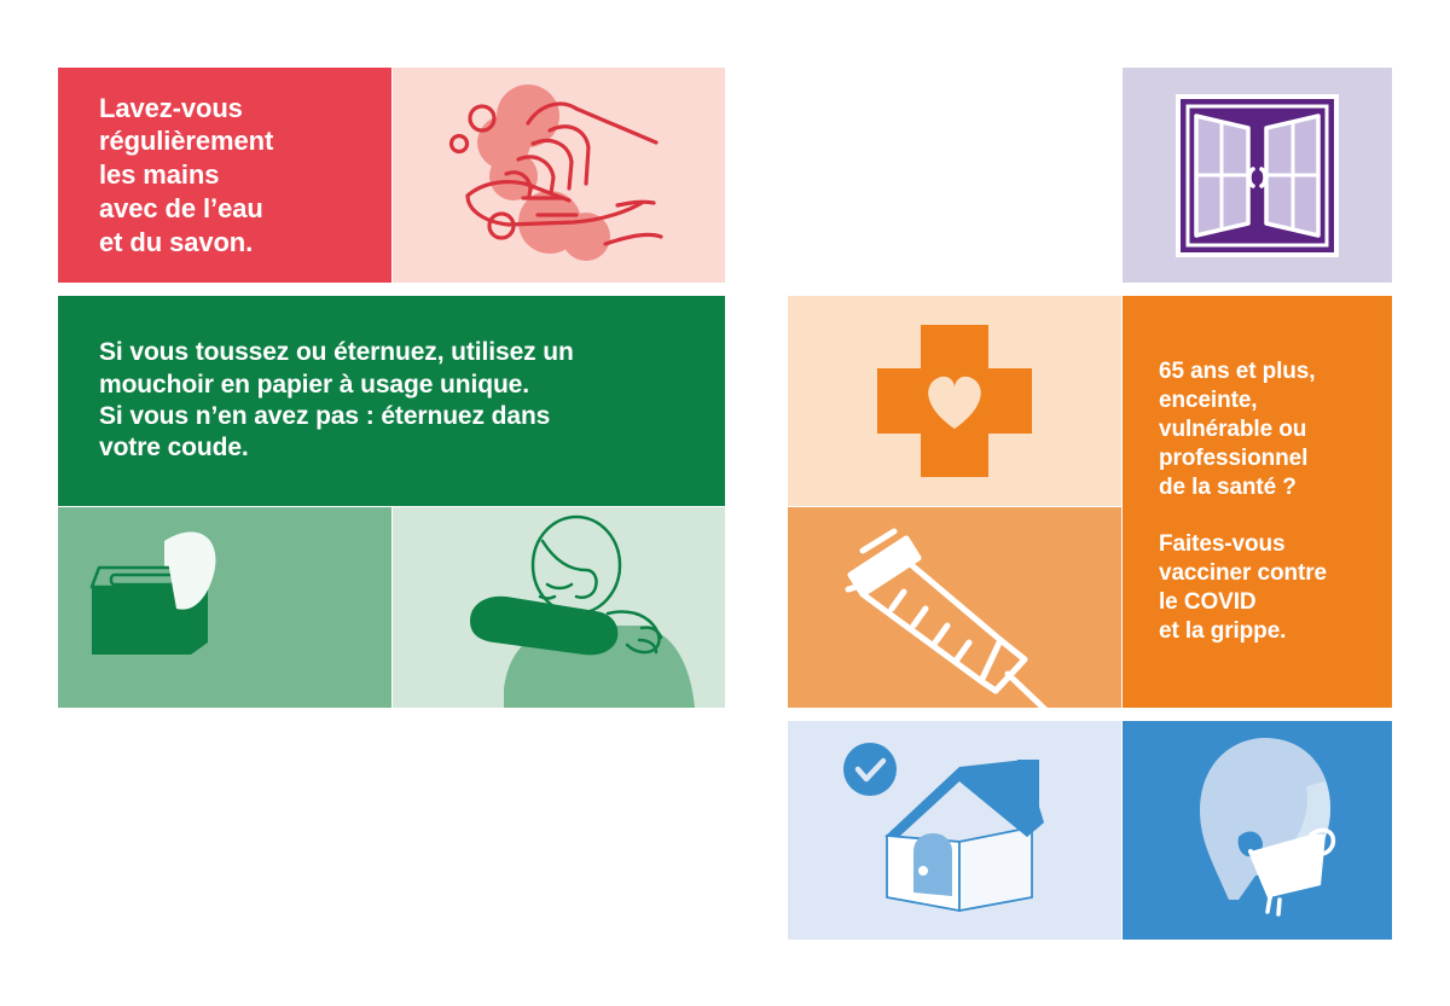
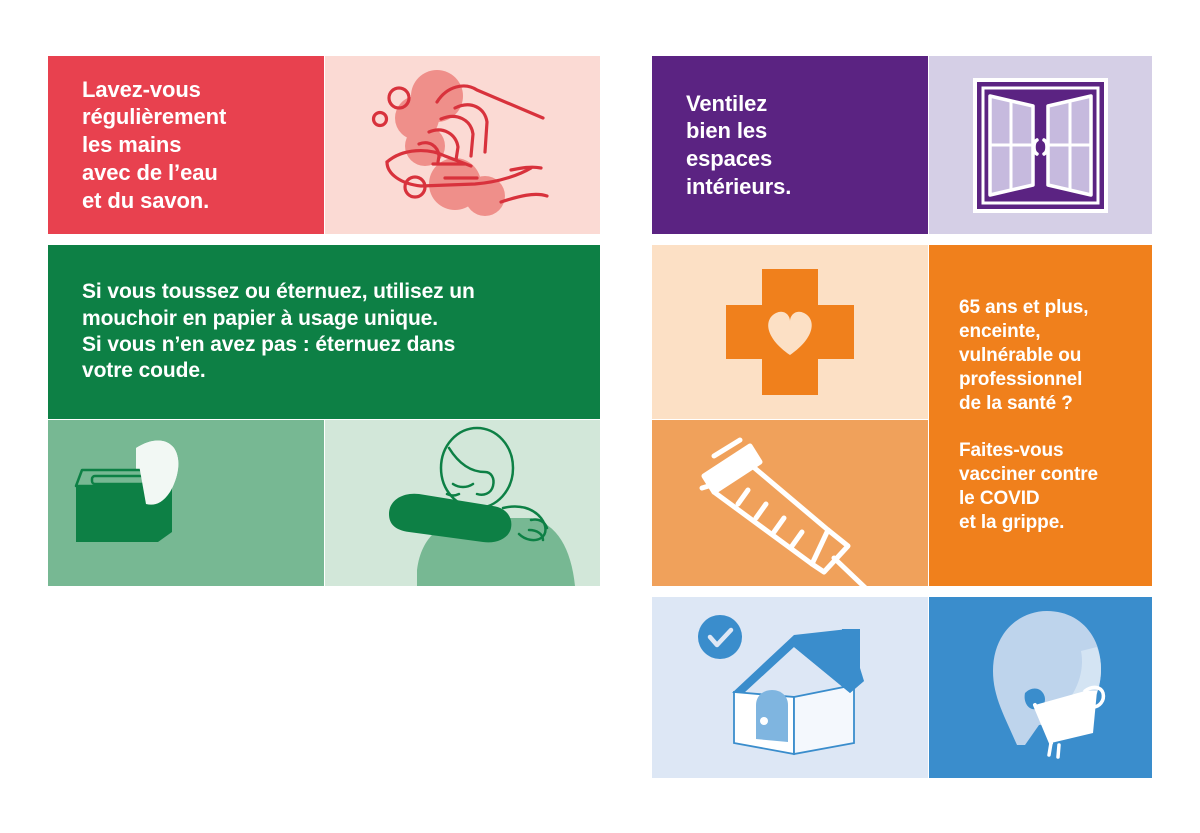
  Lavez-vous
  régulièrement
  les mains
  avec de l’eau
  et du savon.
+ Ventilez
+ bien les
+ espaces
+ intérieurs.
  Si vous toussez ou éternuez, utilisez un
  mouchoir en papier à usage unique.
  Si vous n’en avez pas : éternuez dans
  votre coude.
  65 ans et plus,
  enceinte,
  vulnérable ou
  professionnel
  de la santé ?
  Faites-vous
  vacciner contre
  le COVID
  et la grippe.
